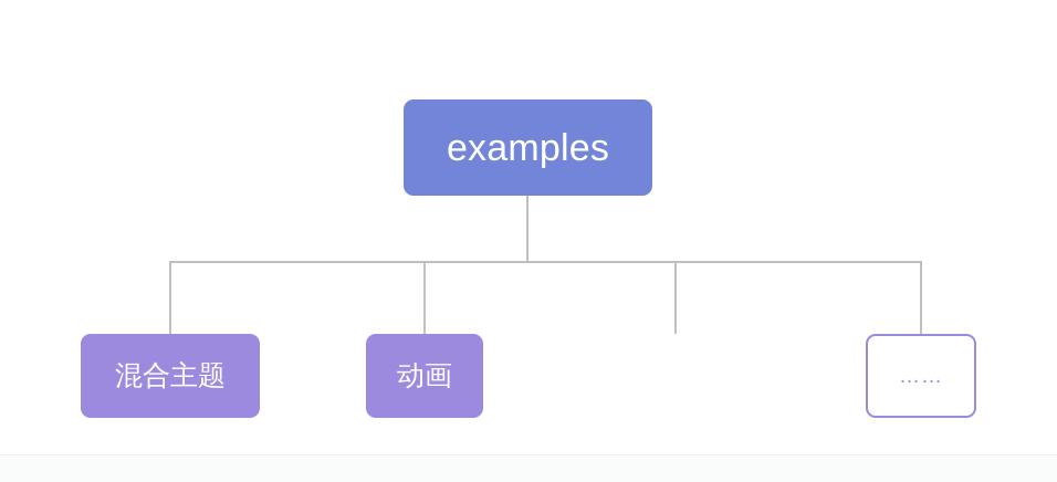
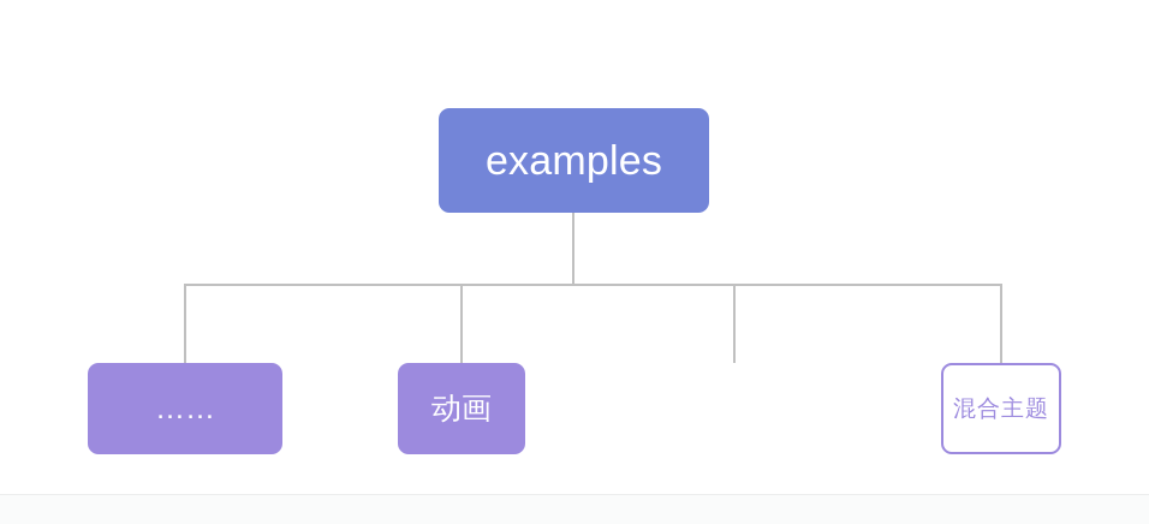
  examples
- 混合主题
+ ……
  动画
- ……
+ 混合主题
